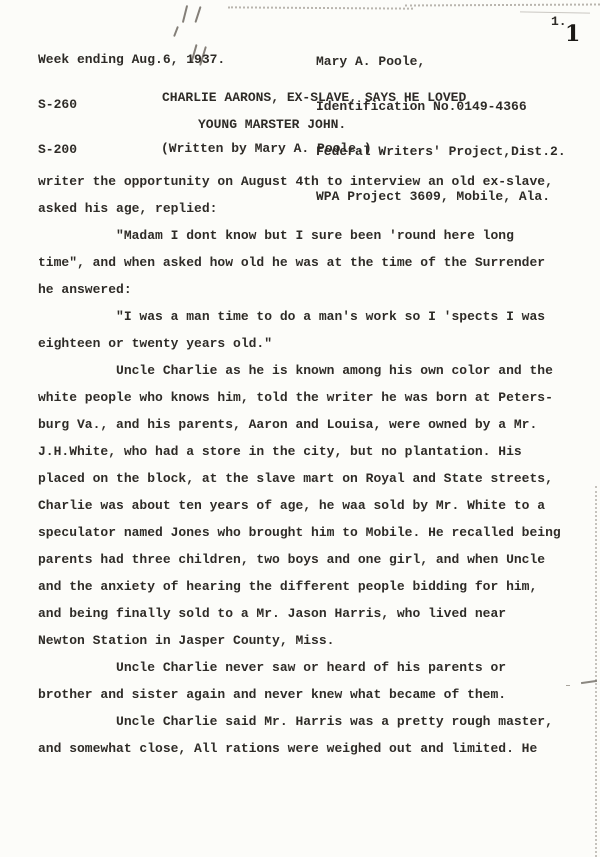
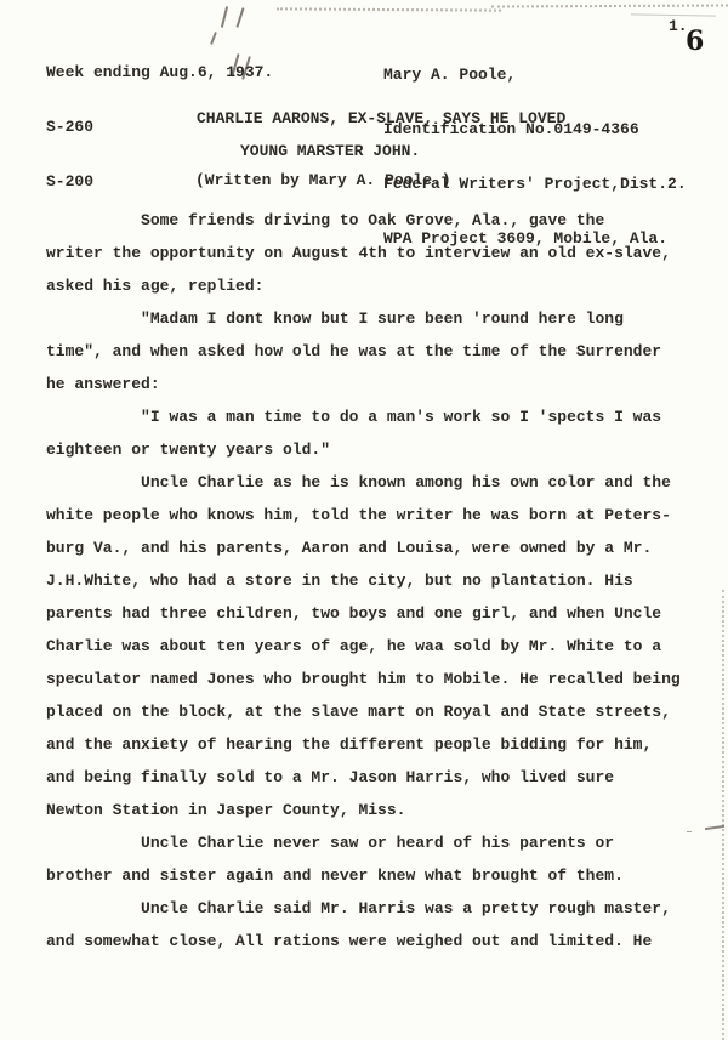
  Week ending Aug.6, 1937.
  S-260
  S-200
  Mary A. Poole,
  Identification No.0149-4366
  Federal Writers' Project,Dist.2.
  WPA Project 3609, Mobile, Ala.
  1.
- 1
+ 6
  CHARLIE AARONS, EX-SLAVE, SAYS HE LOVED
  YOUNG MARSTER JOHN.
  (Written by Mary A. Poole.)
+ Some friends driving to Oak Grove, Ala., gave the
  writer the opportunity on August 4th to interview an old ex-slave,
  asked his age, replied:
  "Madam I dont know but I sure been 'round here long
  time", and when asked how old he was at the time of the Surrender
  he answered:
  "I was a man time to do a man's work so I 'spects I was
  eighteen or twenty years old."
  Uncle Charlie as he is known among his own color and the
  white people who knows him, told the writer he was born at Peters-
  burg Va., and his parents, Aaron and Louisa, were owned by a Mr.
  J.H.White, who had a store in the city, but no plantation. His
- placed on the block, at the slave mart on Royal and State streets,
+ parents had three children, two boys and one girl, and when Uncle
  Charlie was about ten years of age, he waa sold by Mr. White to a
  speculator named Jones who brought him to Mobile. He recalled being
- parents had three children, two boys and one girl, and when Uncle
+ placed on the block, at the slave mart on Royal and State streets,
  and the anxiety of hearing the different people bidding for him,
- and being finally sold to a Mr. Jason Harris, who lived near
+ and being finally sold to a Mr. Jason Harris, who lived sure
  Newton Station in Jasper County, Miss.
  Uncle Charlie never saw or heard of his parents or
- brother and sister again and never knew what became of them.
+ brother and sister again and never knew what brought of them.
  Uncle Charlie said Mr. Harris was a pretty rough master,
  and somewhat close, All rations were weighed out and limited. He
